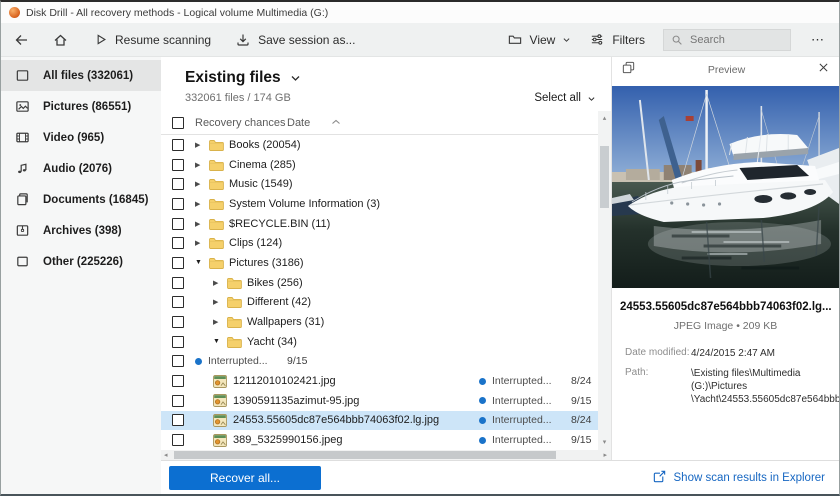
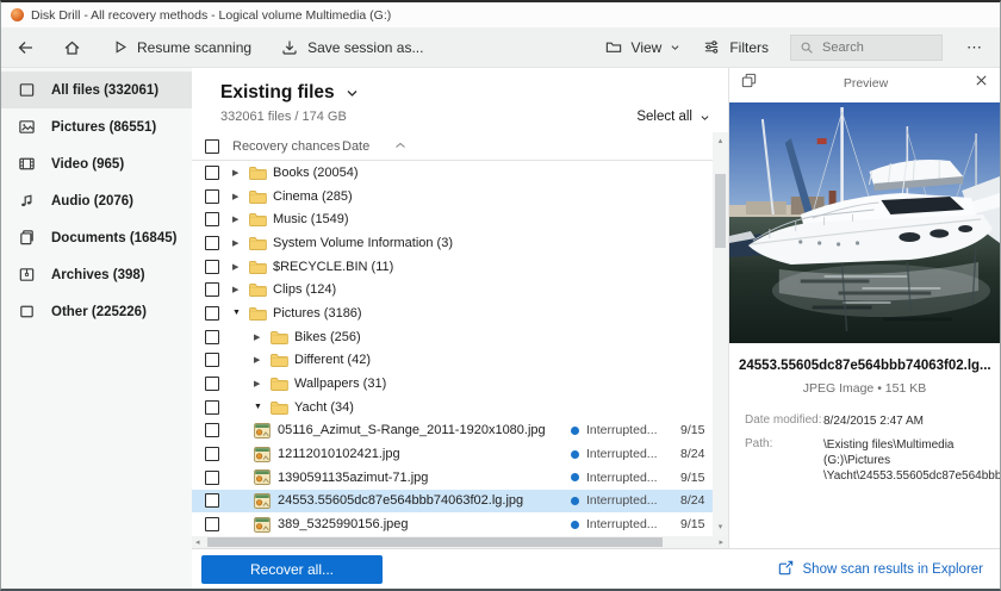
  Disk Drill - All recovery methods - Logical volume Multimedia (G:)
  Resume scanning
  Save session as...
  View
  Filters
  Search
  ⋯
  All files (332061)
  Pictures (86551)
  Video (965)
  Audio (2076)
  Documents (16845)
  Archives (398)
  Other (225226)
  Existing files
  332061 files / 174 GB
  Select all
  Recovery chances
  Date
  Books (20054)
  Cinema (285)
  Music (1549)
  System Volume Information (3)
  $RECYCLE.BIN (11)
  Clips (124)
  Pictures (3186)
  Bikes (256)
  Different (42)
  Wallpapers (31)
  Yacht (34)
+ 05116_Azimut_S-Range_2011-1920x1080.jpg
  Interrupted...
  9/15
  12112010102421.jpg
  Interrupted...
  8/24
- 1390591135azimut-95.jpg
+ 1390591135azimut-71.jpg
  Interrupted...
  9/15
  24553.55605dc87e564bbb74063f02.lg.jpg
  Interrupted...
  8/24
  389_5325990156.jpeg
  Interrupted...
  9/15
  Preview
  24553.55605dc87e564bbb74063f02.lg...
- JPEG Image • 209 KB
+ JPEG Image • 151 KB
  Date modified:
- 4/24/2015 2:47 AM
+ 8/24/2015 2:47 AM
  Path:
  \Existing files\Multimedia (G:)\Pictures
  \Yacht\24553.55605dc87e564bbb
  Recover all...
  Show scan results in Explorer
